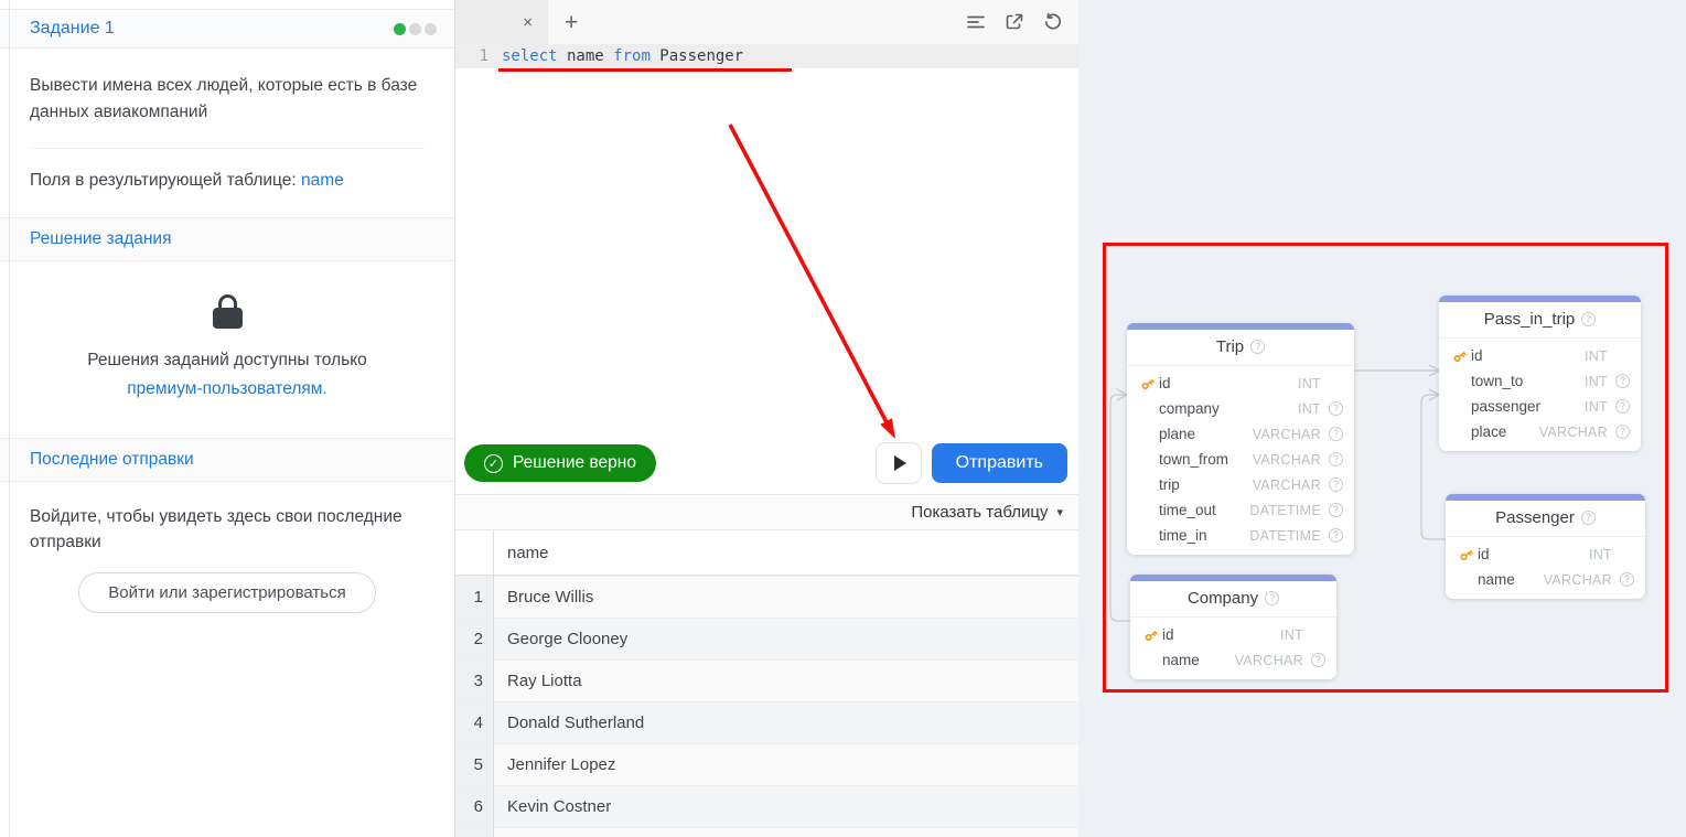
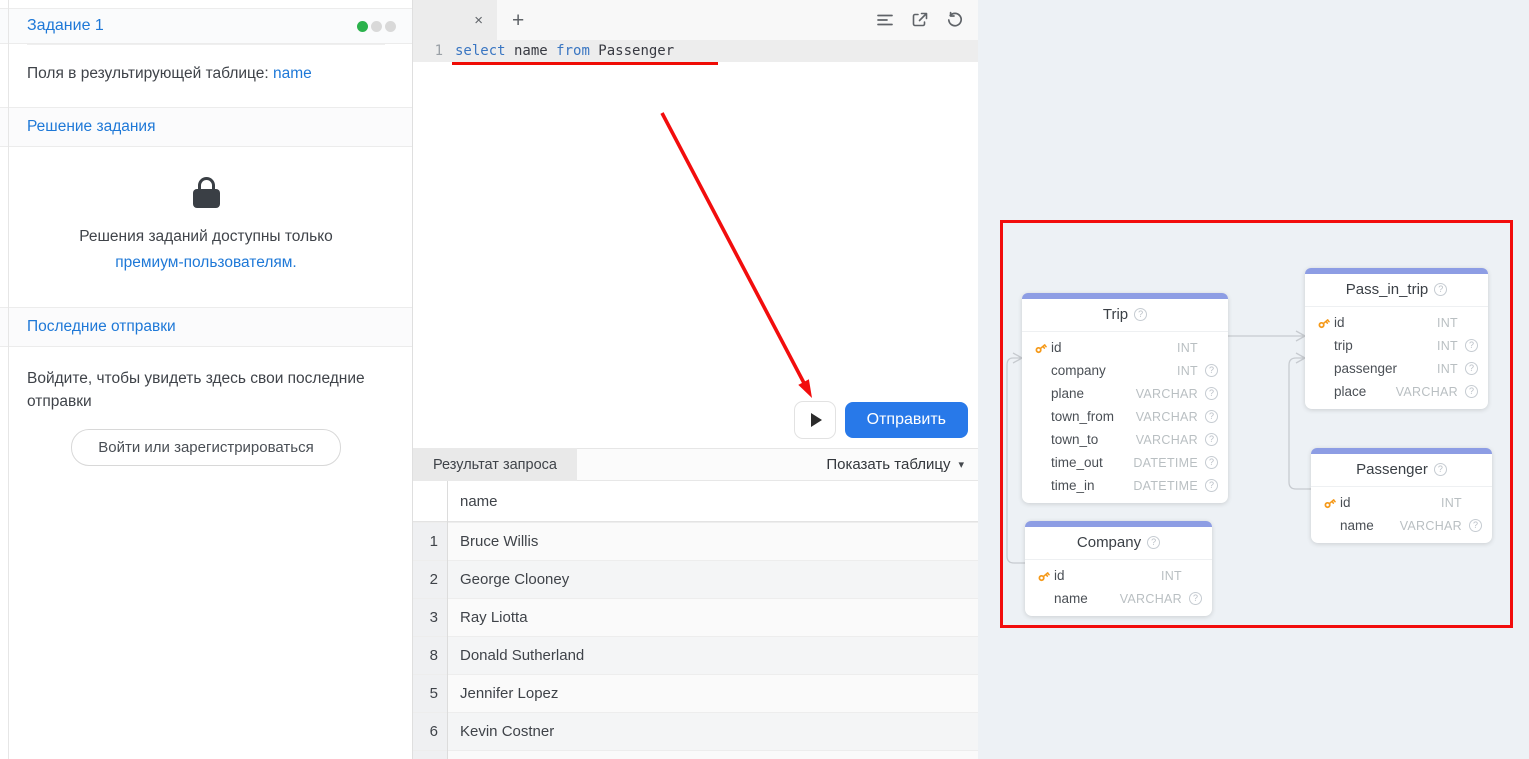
  Задание 1
- Вывести имена всех людей, которые есть в базе данных авиакомпаний
  Поля в результирующей таблице: name
  Решение задания
  Решения заданий доступны только
  премиум-пользователям.
  Последние отправки
  Войдите, чтобы увидеть здесь свои последние отправки
  Войти или зарегистрироваться
  ×
  +
  1
  select name from Passenger
- ✓
- Решение верно
  Отправить
+ Результат запроса
  Показать таблицу
  ▾
  name
  1
  Bruce Willis
  2
  George Clooney
  3
  Ray Liotta
- 4
+ 8
  Donald Sutherland
  5
  Jennifer Lopez
  6
  Kevin Costner
  Trip
  ?
  id
  INT
  company
  INT
  ?
  plane
  VARCHAR
  ?
  town_from
  VARCHAR
  ?
- trip
+ town_to
  VARCHAR
  ?
  time_out
  DATETIME
  ?
  time_in
  DATETIME
  ?
  Pass_in_trip
  ?
  id
  INT
- town_to
+ trip
  INT
  ?
  passenger
  INT
  ?
  place
  VARCHAR
  ?
  Passenger
  ?
  id
  INT
  name
  VARCHAR
  ?
  Company
  ?
  id
  INT
  name
  VARCHAR
  ?
